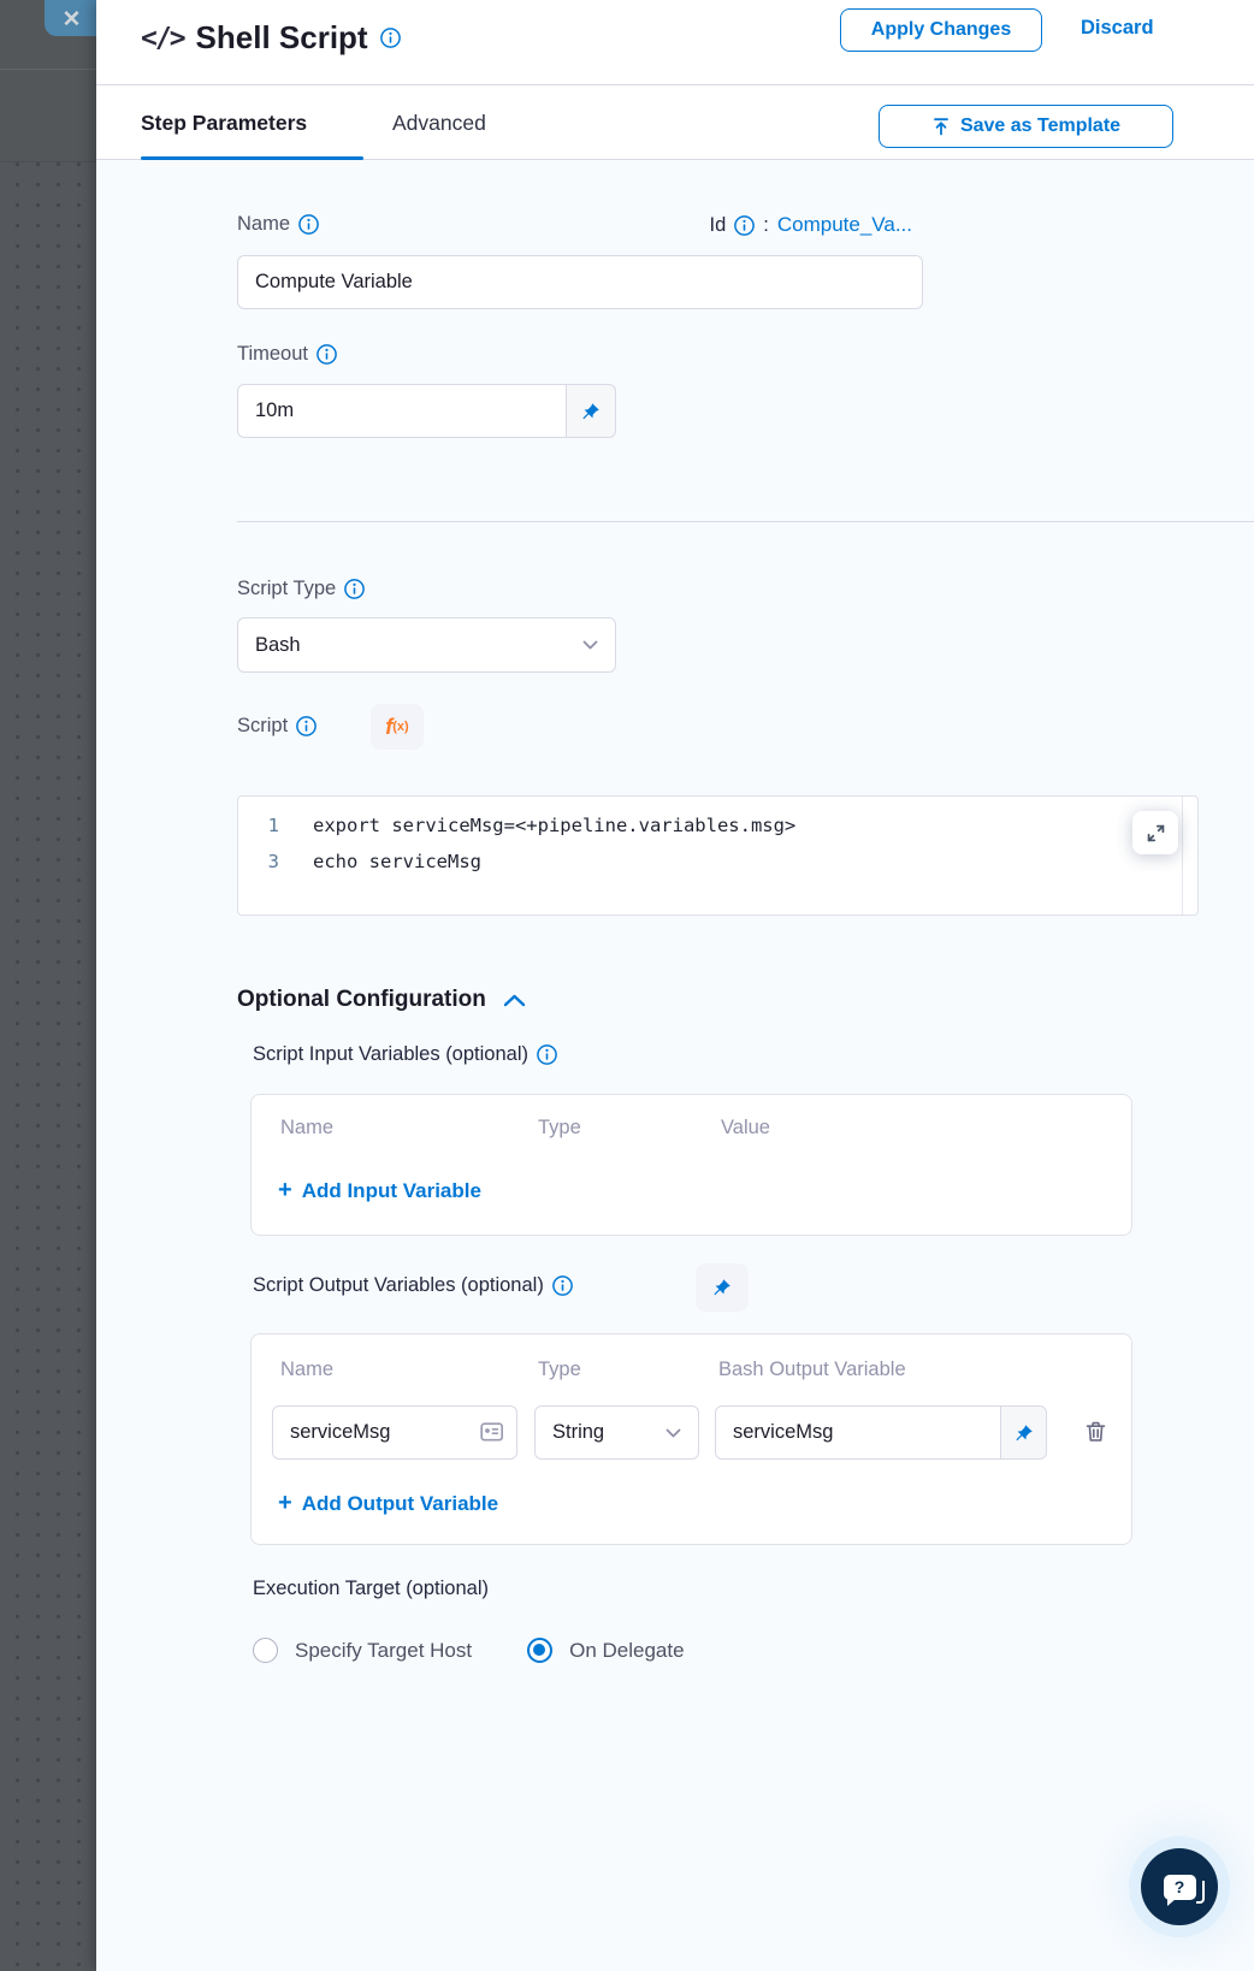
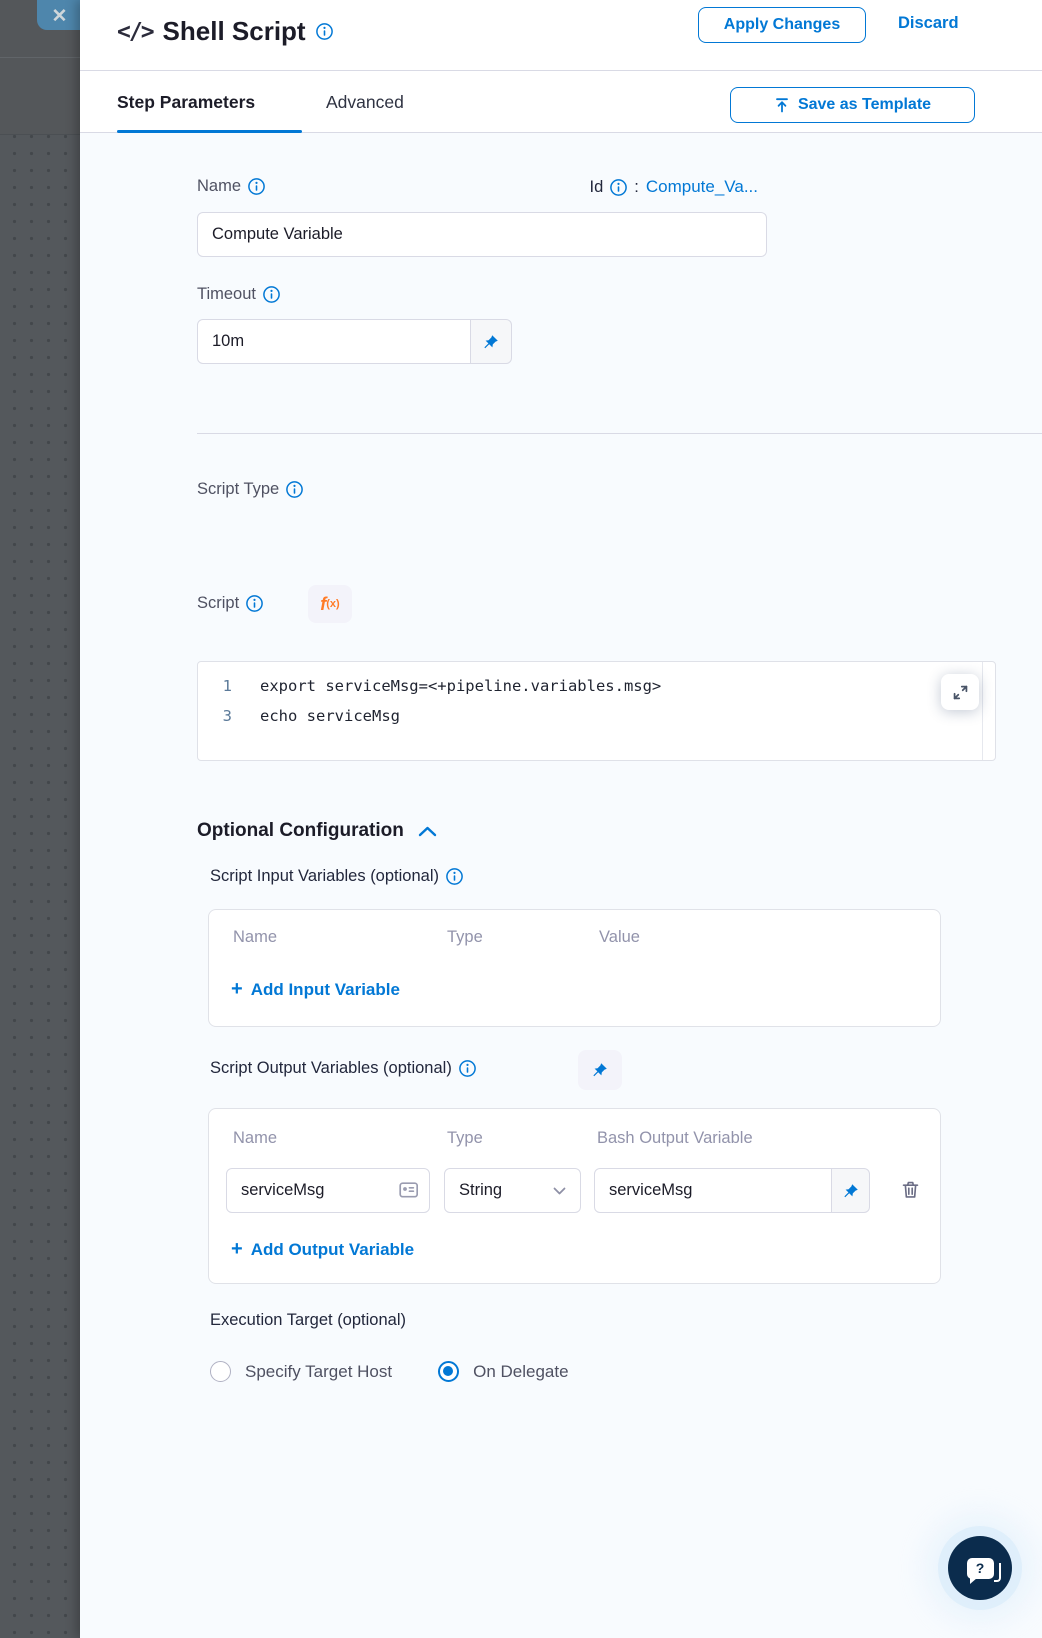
  ✕
  </>
  Shell Script
  Apply Changes
  Discard
  Step Parameters
  Advanced
  Save as Template
  Name
  Id
  :
  Compute_Va...
  Compute Variable
  Timeout
  10m
  Script Type
- Bash
  Script
  f
  (x)
  1
  export serviceMsg=<+pipeline.variables.msg>
  3
  echo serviceMsg
  Optional Configuration
  Script Input Variables (optional)
  Name
  Type
  Value
  +
  Add Input Variable
  Script Output Variables (optional)
  Name
  Type
  Bash Output Variable
  serviceMsg
  String
  serviceMsg
  +
  Add Output Variable
  Execution Target (optional)
  Specify Target Host
  On Delegate
  ?
